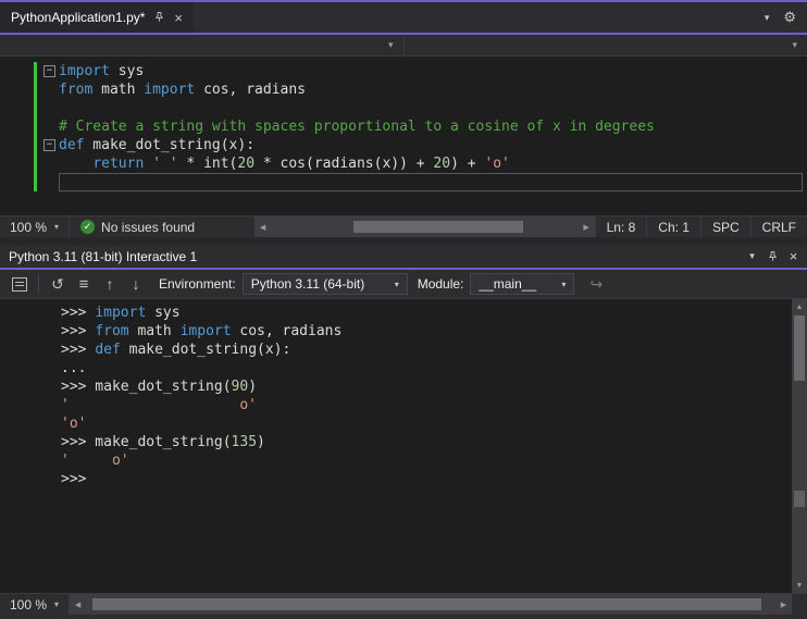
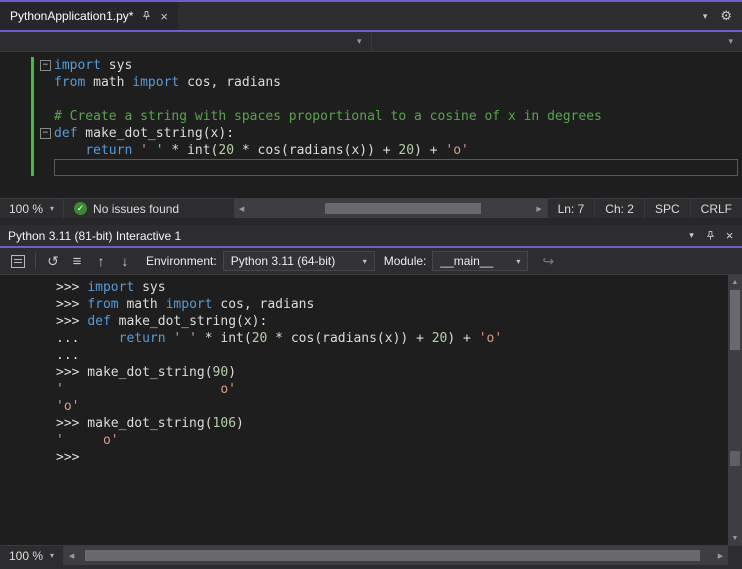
  PythonApplication1.py*
  ×
  ▾
  ⚙
  ▾
  ▾
  −
  import sys
  from math import cos, radians
  # Create a string with spaces proportional to a cosine of x in degrees
  −
  def make_dot_string(x):
  return ' ' * int(20 * cos(radians(x)) + 20) + 'o'
  100 %
  ▾
  ✓
  No issues found
- Ln: 8
+ Ln: 7
- Ch: 1
+ Ch: 2
  SPC
  CRLF
  Python 3.11 (81-bit) Interactive 1
  ▾
  ×
  ↺
  ≡
  ↑
  ↓
  Environment:
  Python 3.11 (64-bit)
  ▾
  Module:
  __main__
  ▾
  ↪
  >>> import sys
  >>> from math import cos, radians
  >>> def make_dot_string(x):
+ ... return ' ' * int(20 * cos(radians(x)) + 20) + 'o'
  ...
  >>> make_dot_string(90)
  ' o'
  'o'
- >>> make_dot_string(135)
+ >>> make_dot_string(106)
  ' o'
  >>>
  100 %
  ▾
